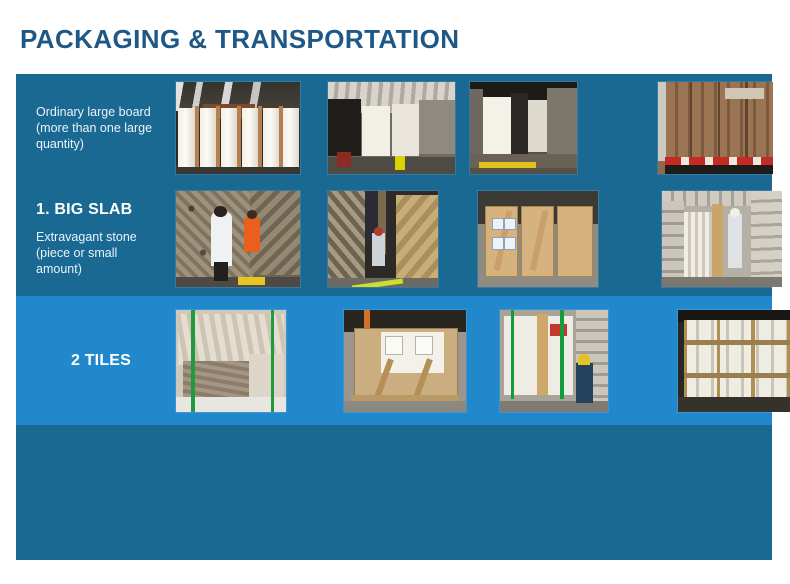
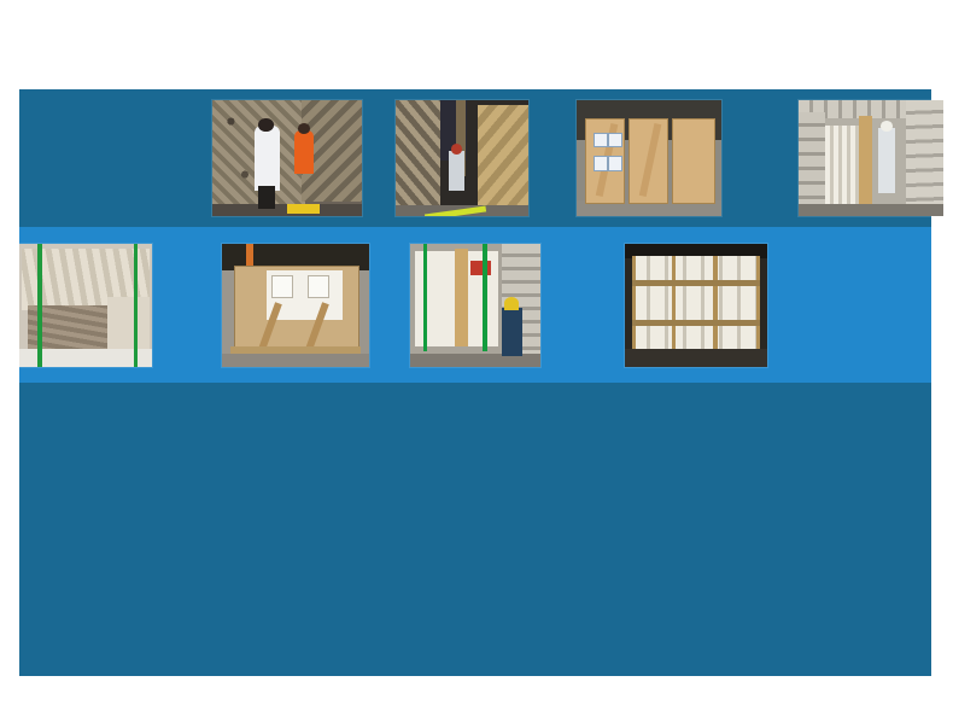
- PACKAGING & TRANSPORTATION
- Ordinary large board (more than one large quantity)
- 1. BIG SLAB
- Extravagant stone (piece or small amount)
- 2 TILES
